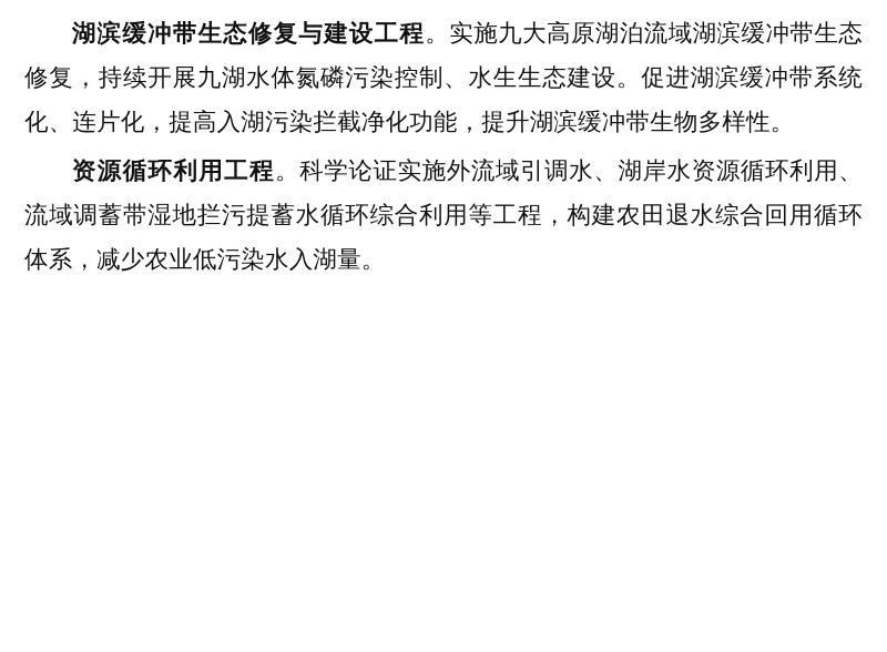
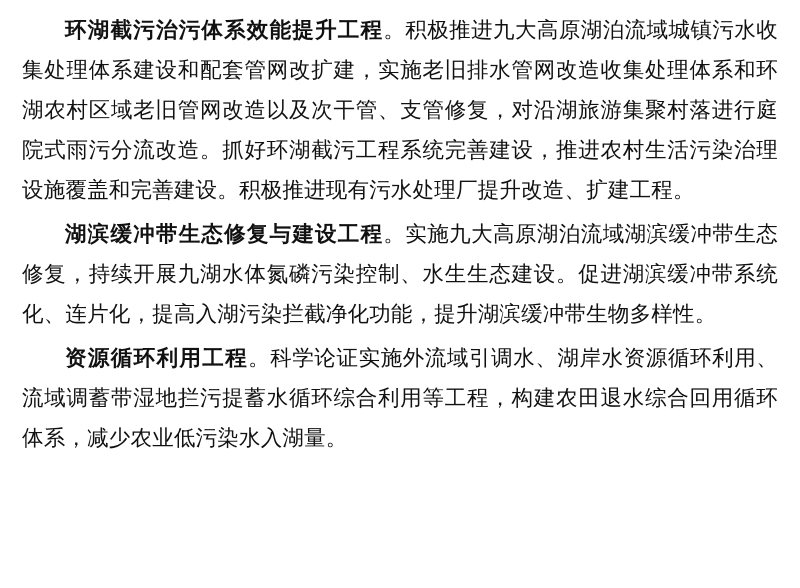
+ 环湖截污治污体系效能提升工程。积极推进九大高原湖泊流域城镇污水收集处理体系建设和配套管网改扩建，实施老旧排水管网改造收集处理体系和环湖农村区域老旧管网改造以及次干管、支管修复，对沿湖旅游集聚村落进行庭院式雨污分流改造。抓好环湖截污工程系统完善建设，推进农村生活污染治理设施覆盖和完善建设。积极推进现有污水处理厂提升改造、扩建工程。
  湖滨缓冲带生态修复与建设工程。实施九大高原湖泊流域湖滨缓冲带生态修复，持续开展九湖水体氮磷污染控制、水生生态建设。促进湖滨缓冲带系统化、连片化，提高入湖污染拦截净化功能，提升湖滨缓冲带生物多样性。
  资源循环利用工程。科学论证实施外流域引调水、湖岸水资源循环利用、流域调蓄带湿地拦污提蓄水循环综合利用等工程，构建农田退水综合回用循环体系，减少农业低污染水入湖量。
